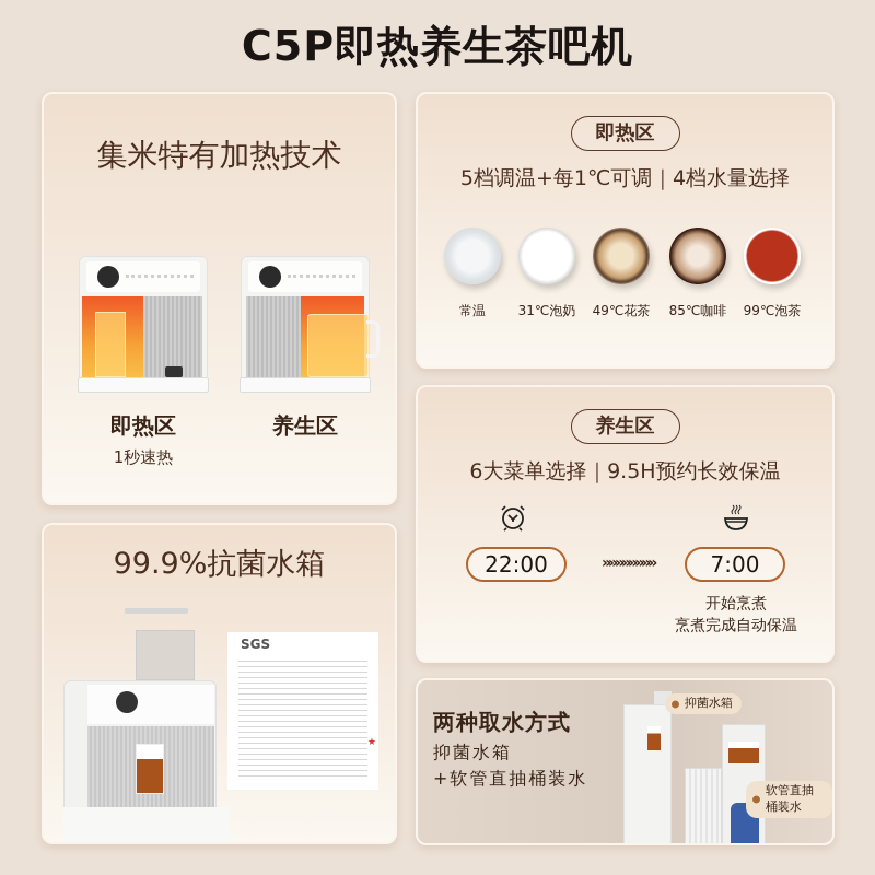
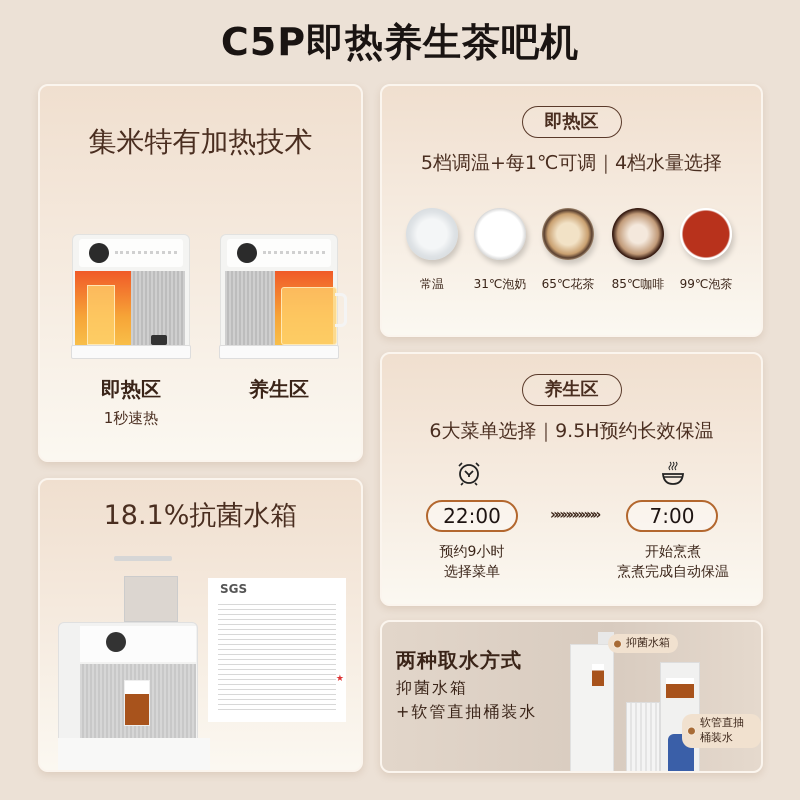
  C5P即热养生茶吧机
  集米特有加热技术
  即热区
  1秒速热
  养生区
- 99.9%抗菌水箱
+ 18.1%抗菌水箱
  SGS
  ★
  即热区
  5档调温+每1℃可调｜4档水量选择
  常温
  31℃泡奶
- 49℃花茶
+ 65℃花茶
  85℃咖啡
  99℃泡茶
  养生区
  6大菜单选择｜9.5H预约长效保温
  22:00
  »»»»»»»»
  7:00
+ 预约9小时
+ 选择菜单
  开始烹煮
  烹煮完成自动保温
  两种取水方式
  抑菌水箱
  +软管直抽桶装水
  抑菌水箱
  软管直抽桶装水
